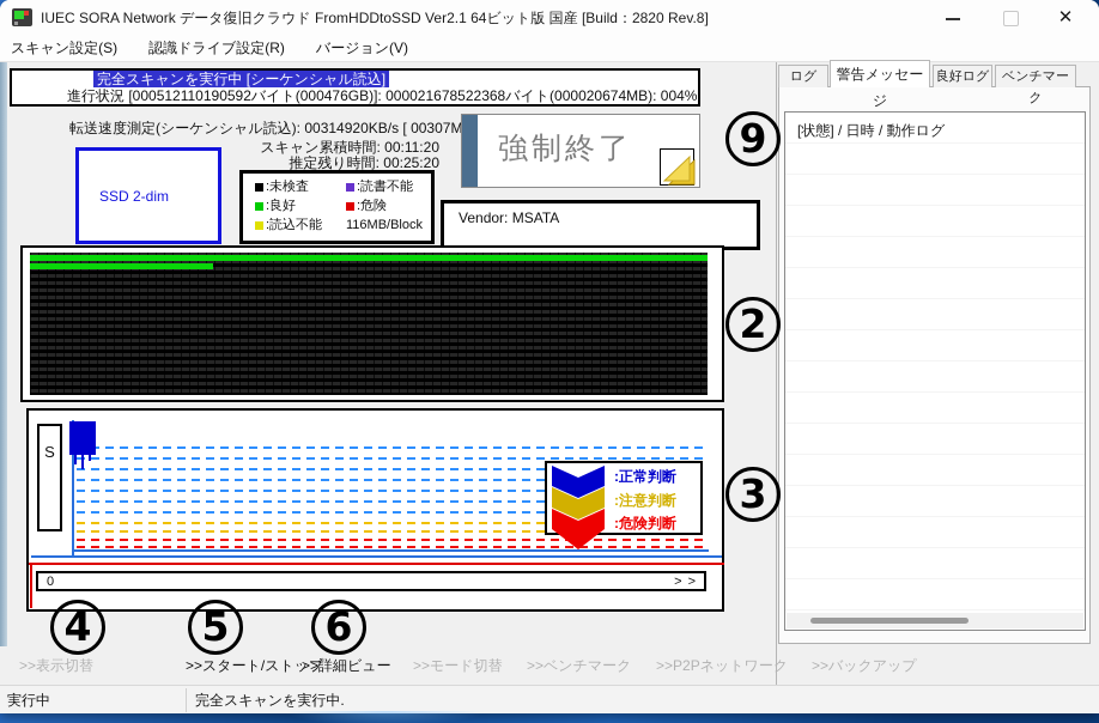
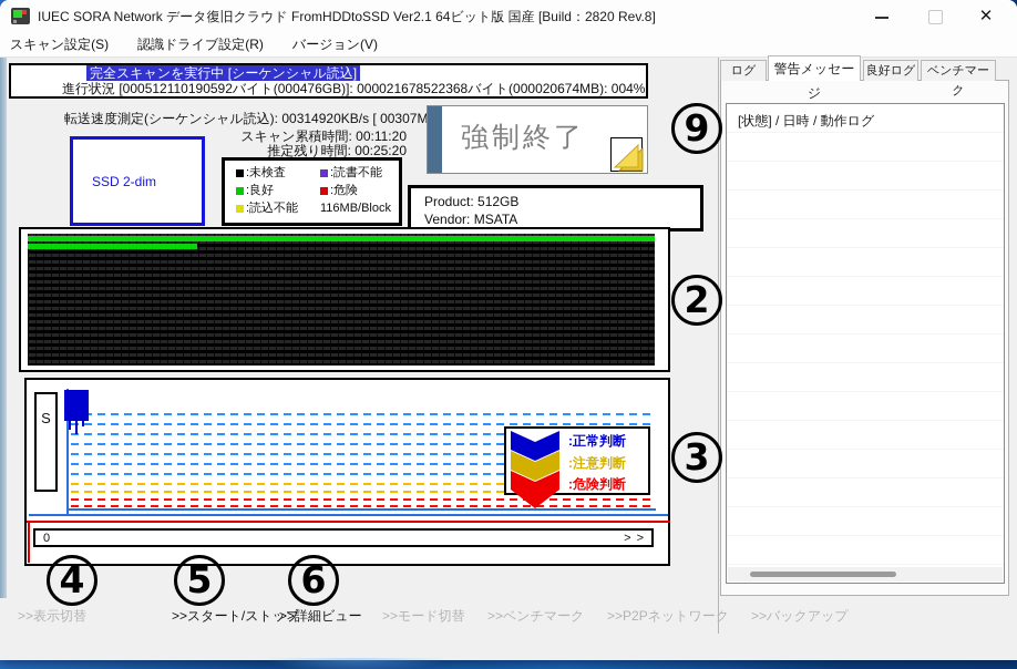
  IUEC SORA Network データ復旧クラウド FromHDDtoSSD Ver2.1 64ビット版 国産 [Build：2820 Rev.8]
  ✕
  スキャン設定(S)
  認識ドライブ設定(R)
  バージョン(V)
  完全スキャンを実行中 [シーケンシャル読込]
  進行状況 [000512110190592バイト(000476GB)]: 000021678522368バイト(000020674MB): 004%
  転送速度測定(シーケンシャル読込): 00314920KB/s [ 00307M
  スキャン累積時間: 00:11:20
  推定残り時間: 00:25:20
  SSD 2-dim
  :未検査
  :良好
  :読込不能
  :読書不能
  :危険
  116MB/Block
  強制終了
+ Product: 512GB
  Vendor: MSATA
  S
  :正常判断
  :注意判断
  :危険判断
  0
  > >
  9
  2
  3
  4
  5
  6
  >>表示切替
  >>スタート/ストップ
  >>詳細ビュー
  >>モード切替
  >>ベンチマーク
  >>P2Pネットワーク
  >>バックアップ
- 実行中
- 完全スキャンを実行中.
  ログ
  警告メッセージ
  良好ログ
  ベンチマーク
  [状態] / 日時 / 動作ログ
